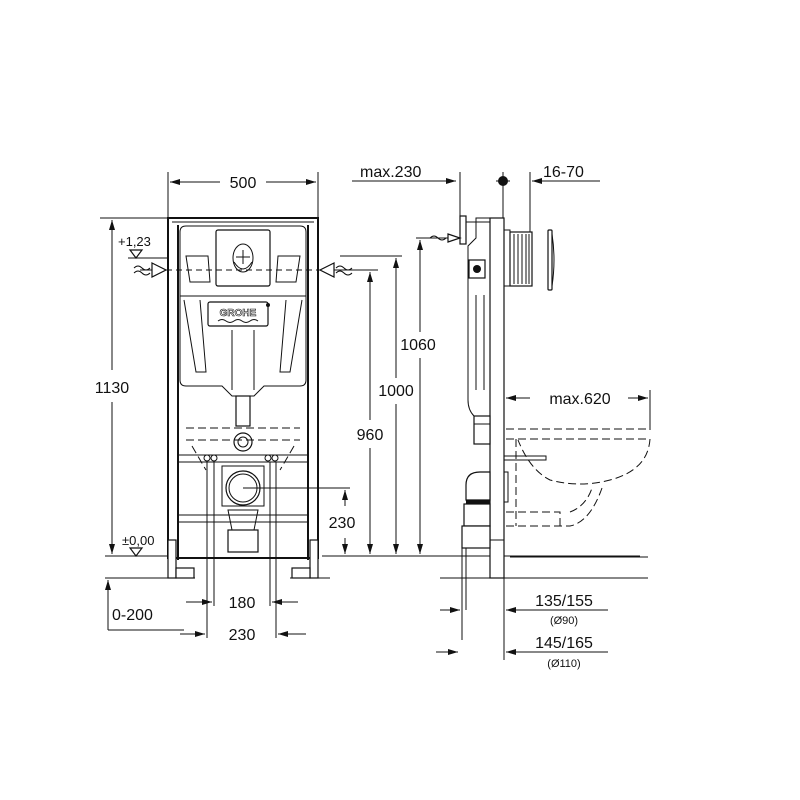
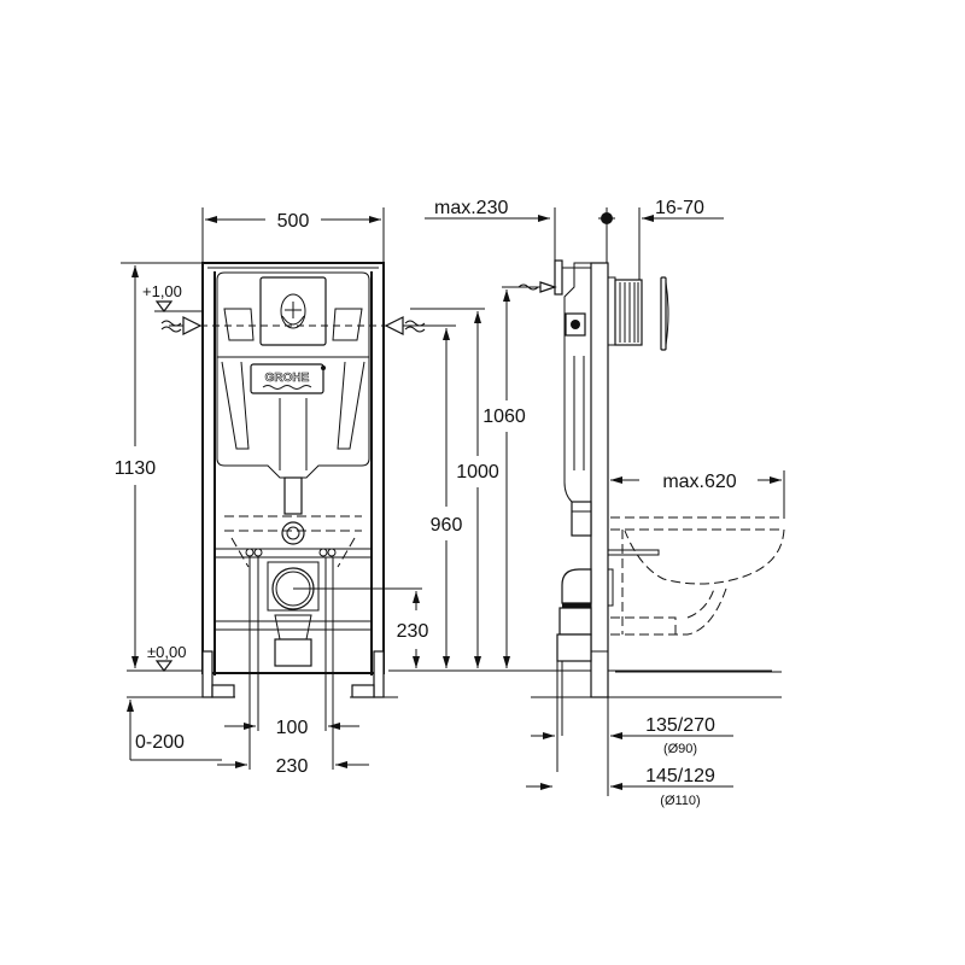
  GROHE
- +1,23
+ +1,00
  ±0,00
  500
  1130
  0-200
- 180
+ 100
  230
  230
  960
  1000
  1060
  max.230
  16-70
  max.620
- 135/155
+ 135/270
  (Ø90)
- 145/165
+ 145/129
  (Ø110)
